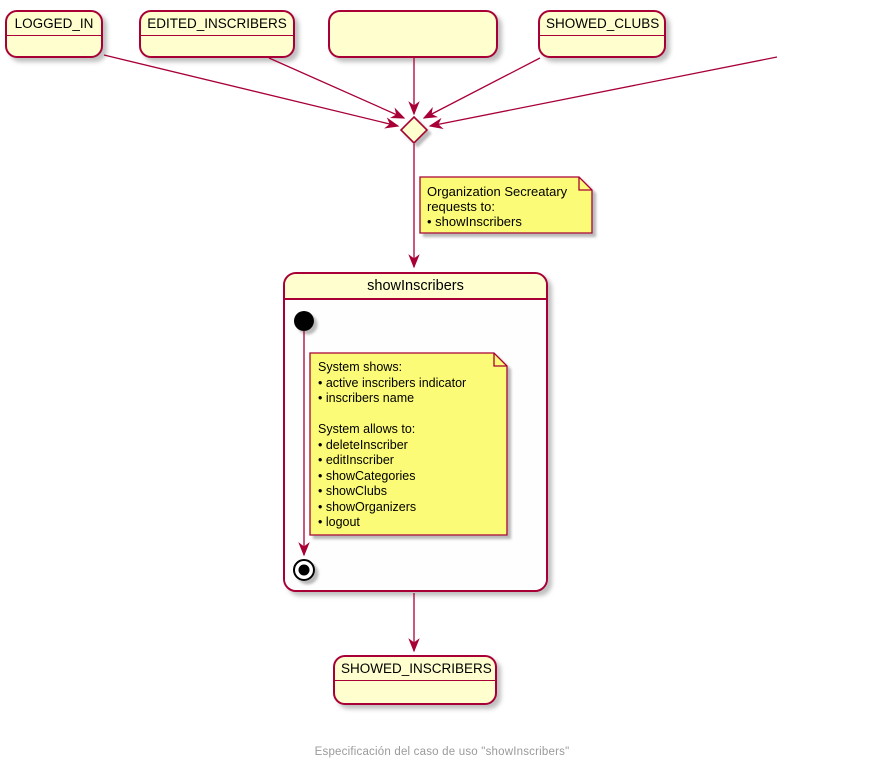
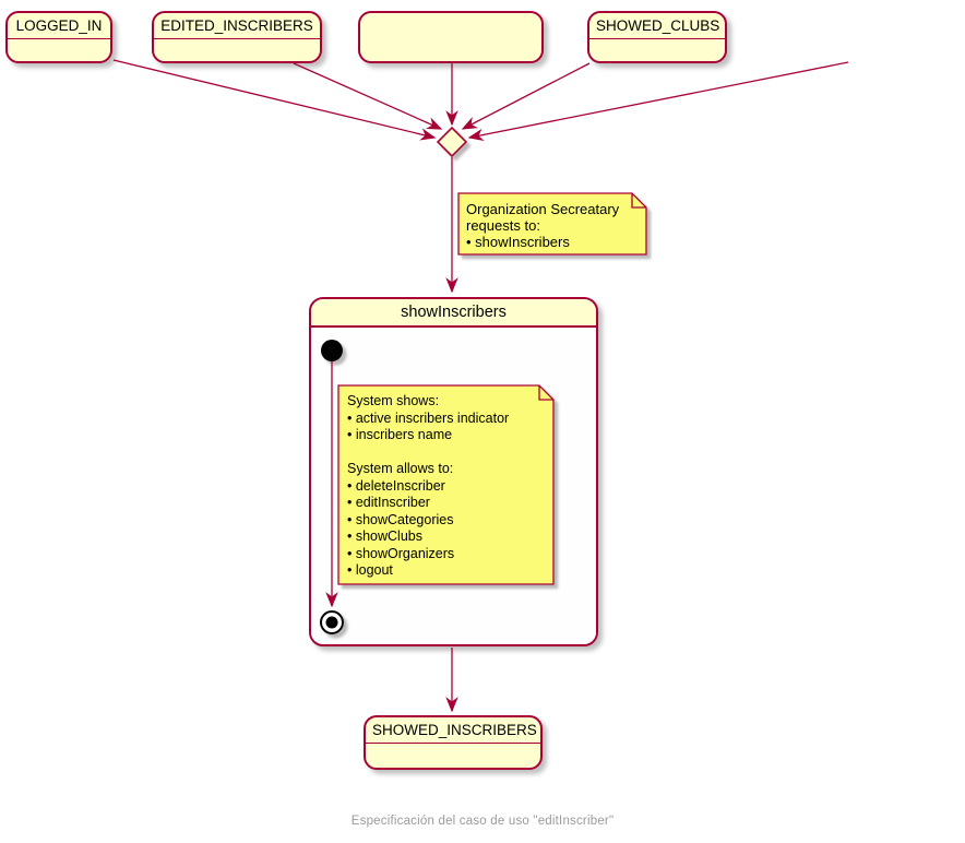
  LOGGED_IN
  EDITED_INSCRIBERS
  SHOWED_CLUBS
  showInscribers
  SHOWED_INSCRIBERS
  Organization Secreatary
  requests to:
  • showInscribers
  System shows:
  • active inscribers indicator
  • inscribers name
  System allows to:
  • deleteInscriber
  • editInscriber
  • showCategories
  • showClubs
  • showOrganizers
  • logout
- Especificación del caso de uso "showInscribers"
+ Especificación del caso de uso "editInscriber"
